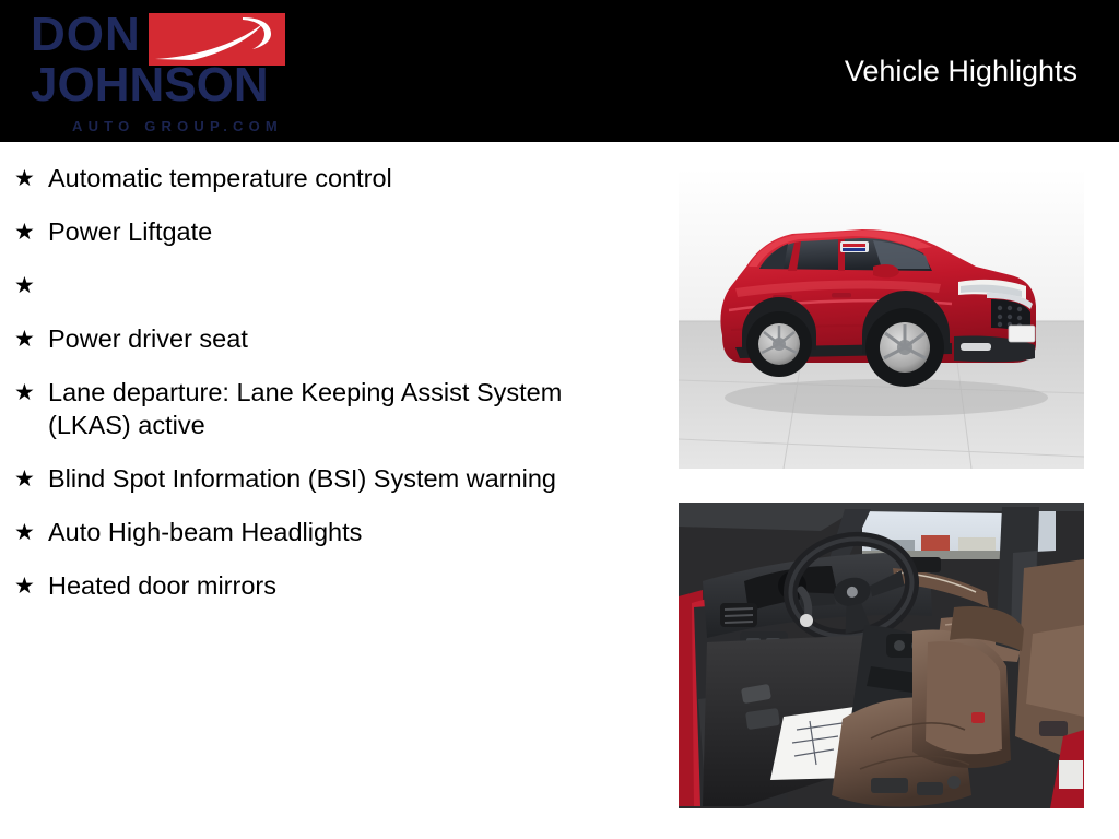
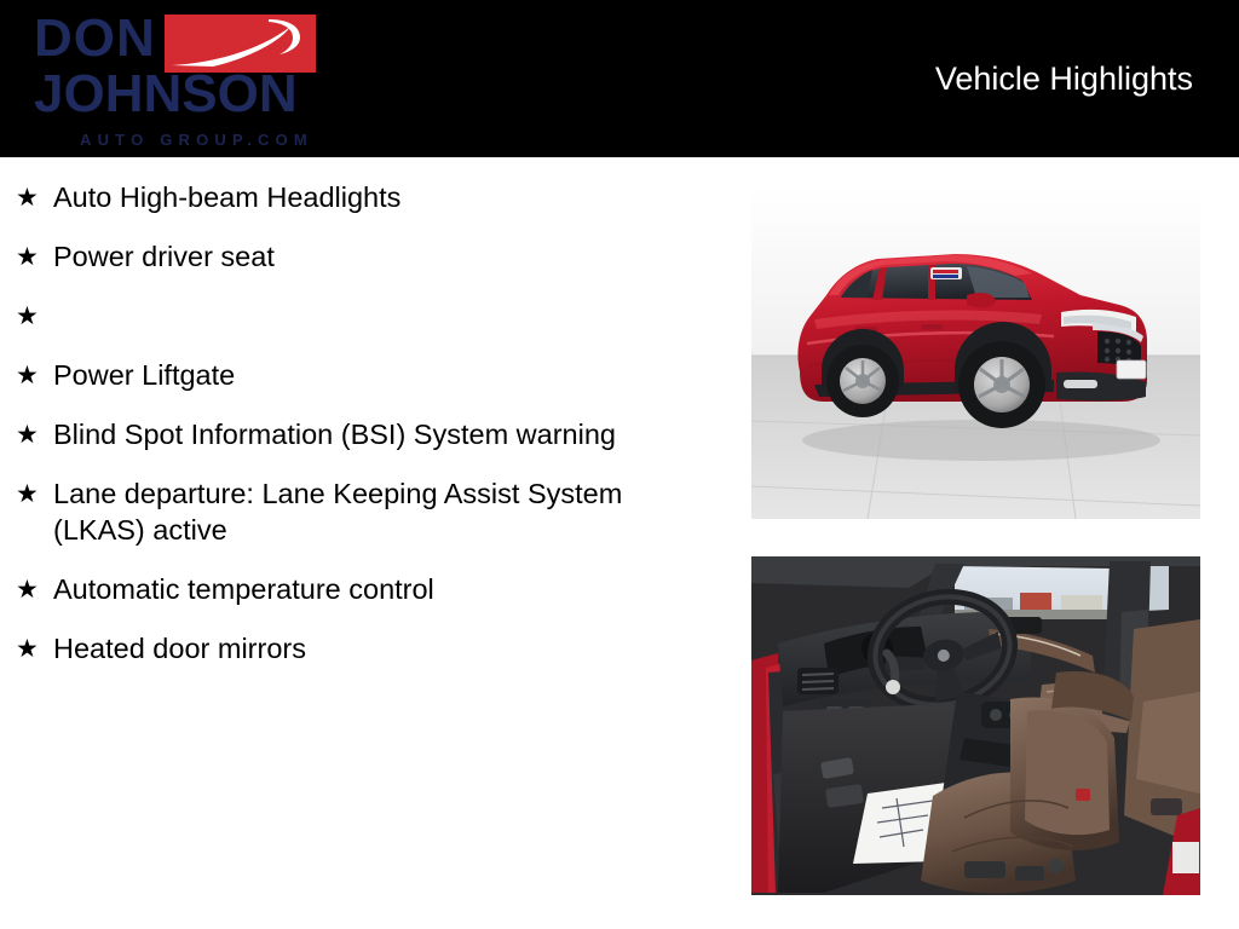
  DON
  JOHNSON
  AUTO GROUP.COM
  Vehicle Highlights
  ★
- Automatic temperature control
+ Auto High-beam Headlights
  ★
- Power Liftgate
+ Power driver seat
  ★
  ★
- Power driver seat
+ Power Liftgate
  ★
- Lane departure: Lane Keeping Assist System (LKAS) active
+ Blind Spot Information (BSI) System warning
  ★
- Blind Spot Information (BSI) System warning
+ Lane departure: Lane Keeping Assist System (LKAS) active
  ★
- Auto High-beam Headlights
+ Automatic temperature control
  ★
  Heated door mirrors
